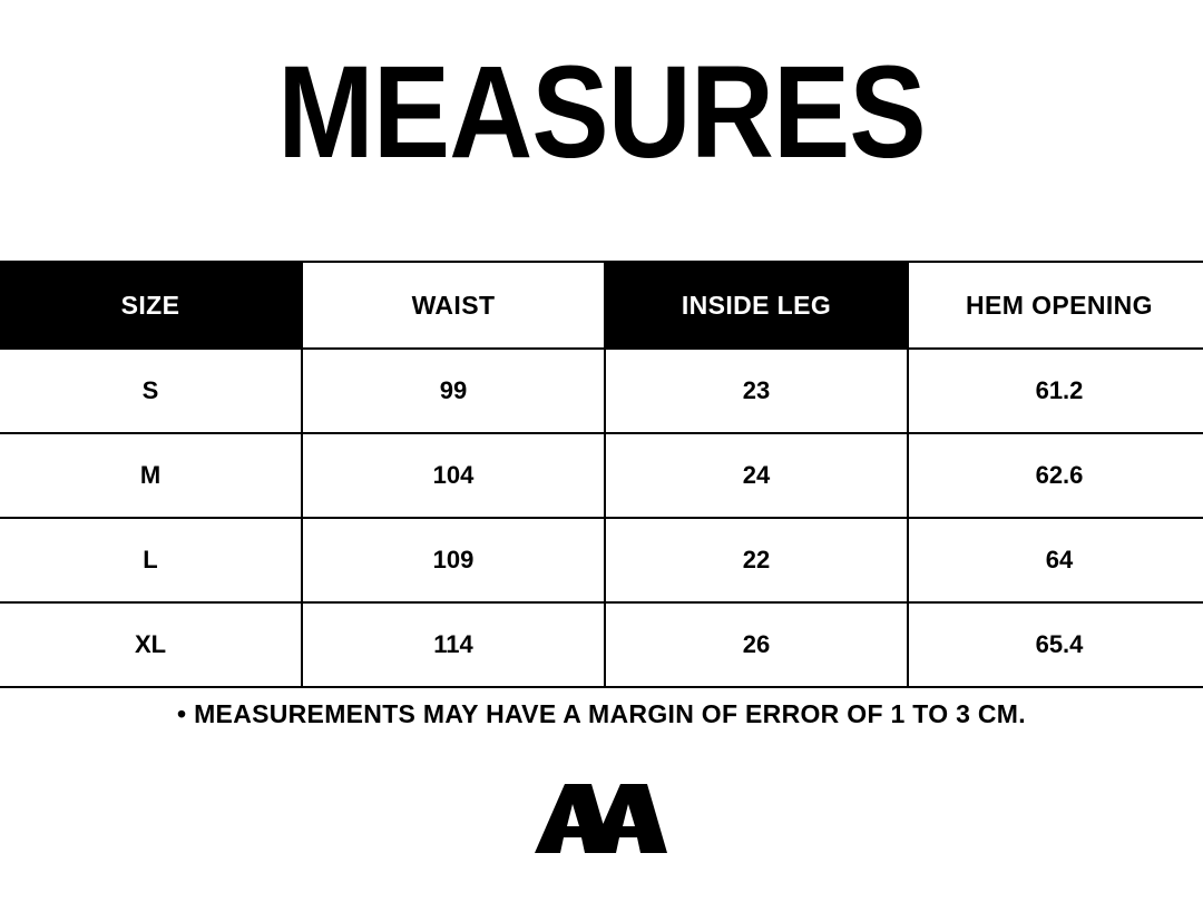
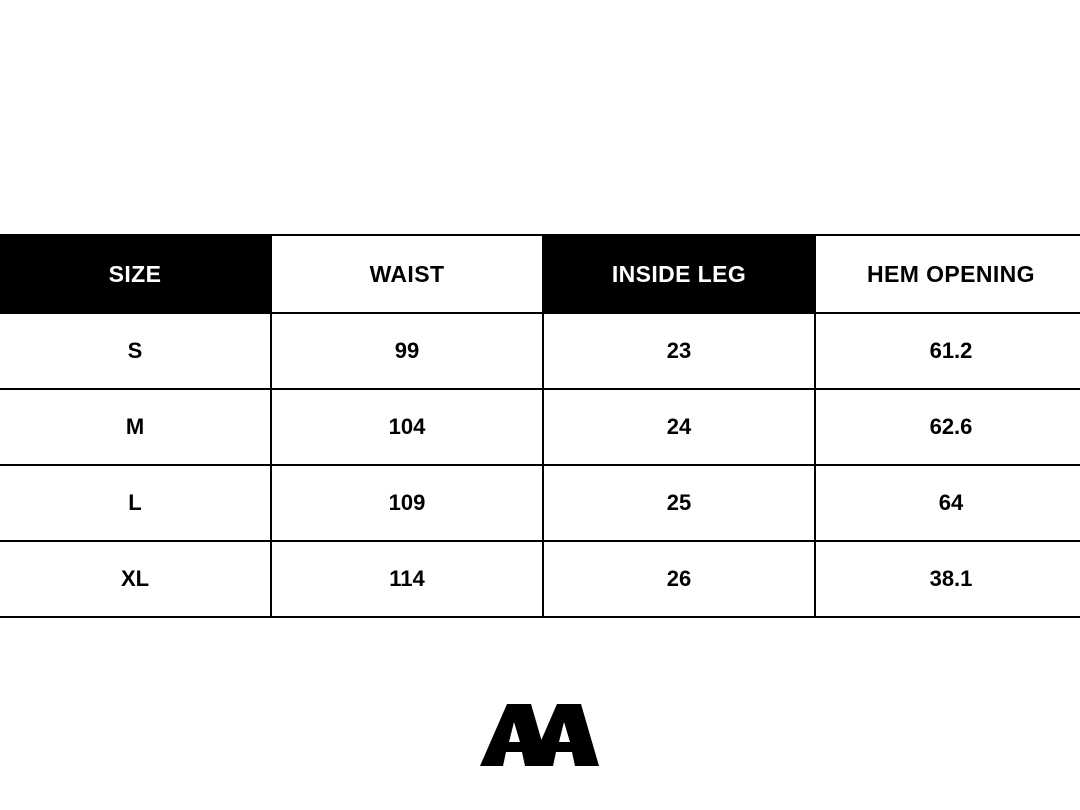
- MEASURES
  SIZE	WAIST	INSIDE LEG	HEM OPENING
  S	99	23	61.2
  M	104	24	62.6
- L	109	22	64
+ L	109	25	64
- XL	114	26	65.4
+ XL	114	26	38.1
- • MEASUREMENTS MAY HAVE A MARGIN OF ERROR OF 1 TO 3 CM.
